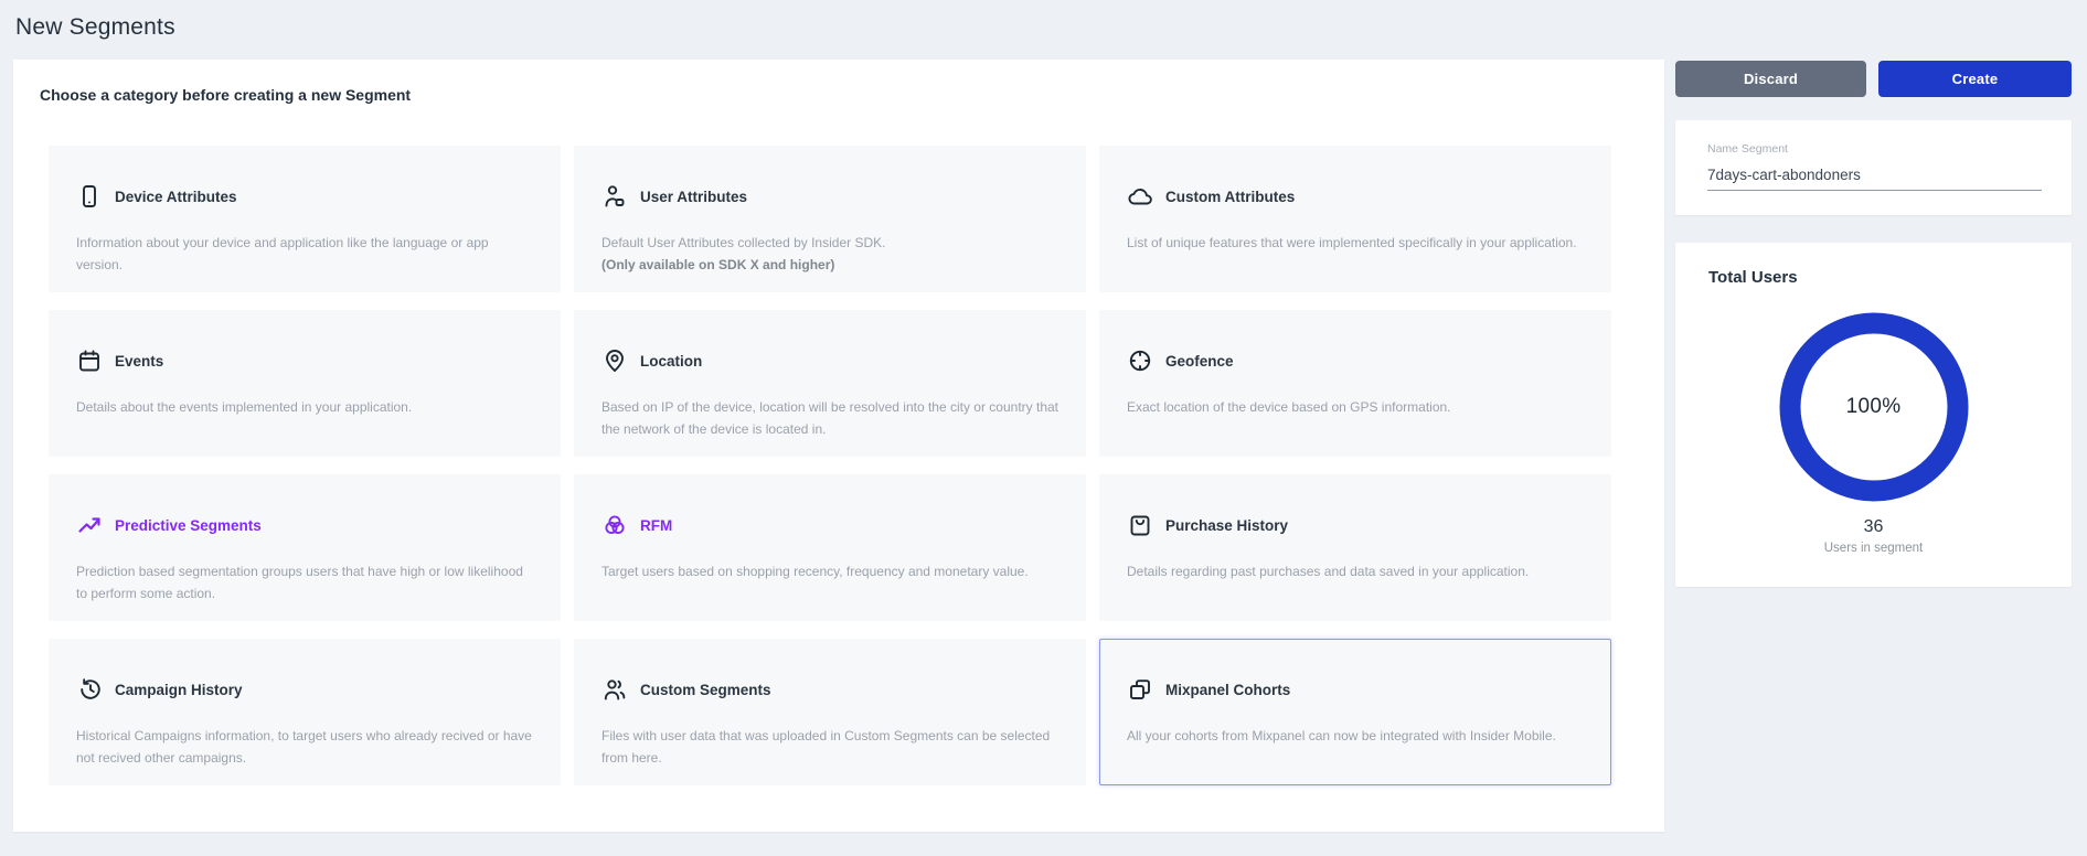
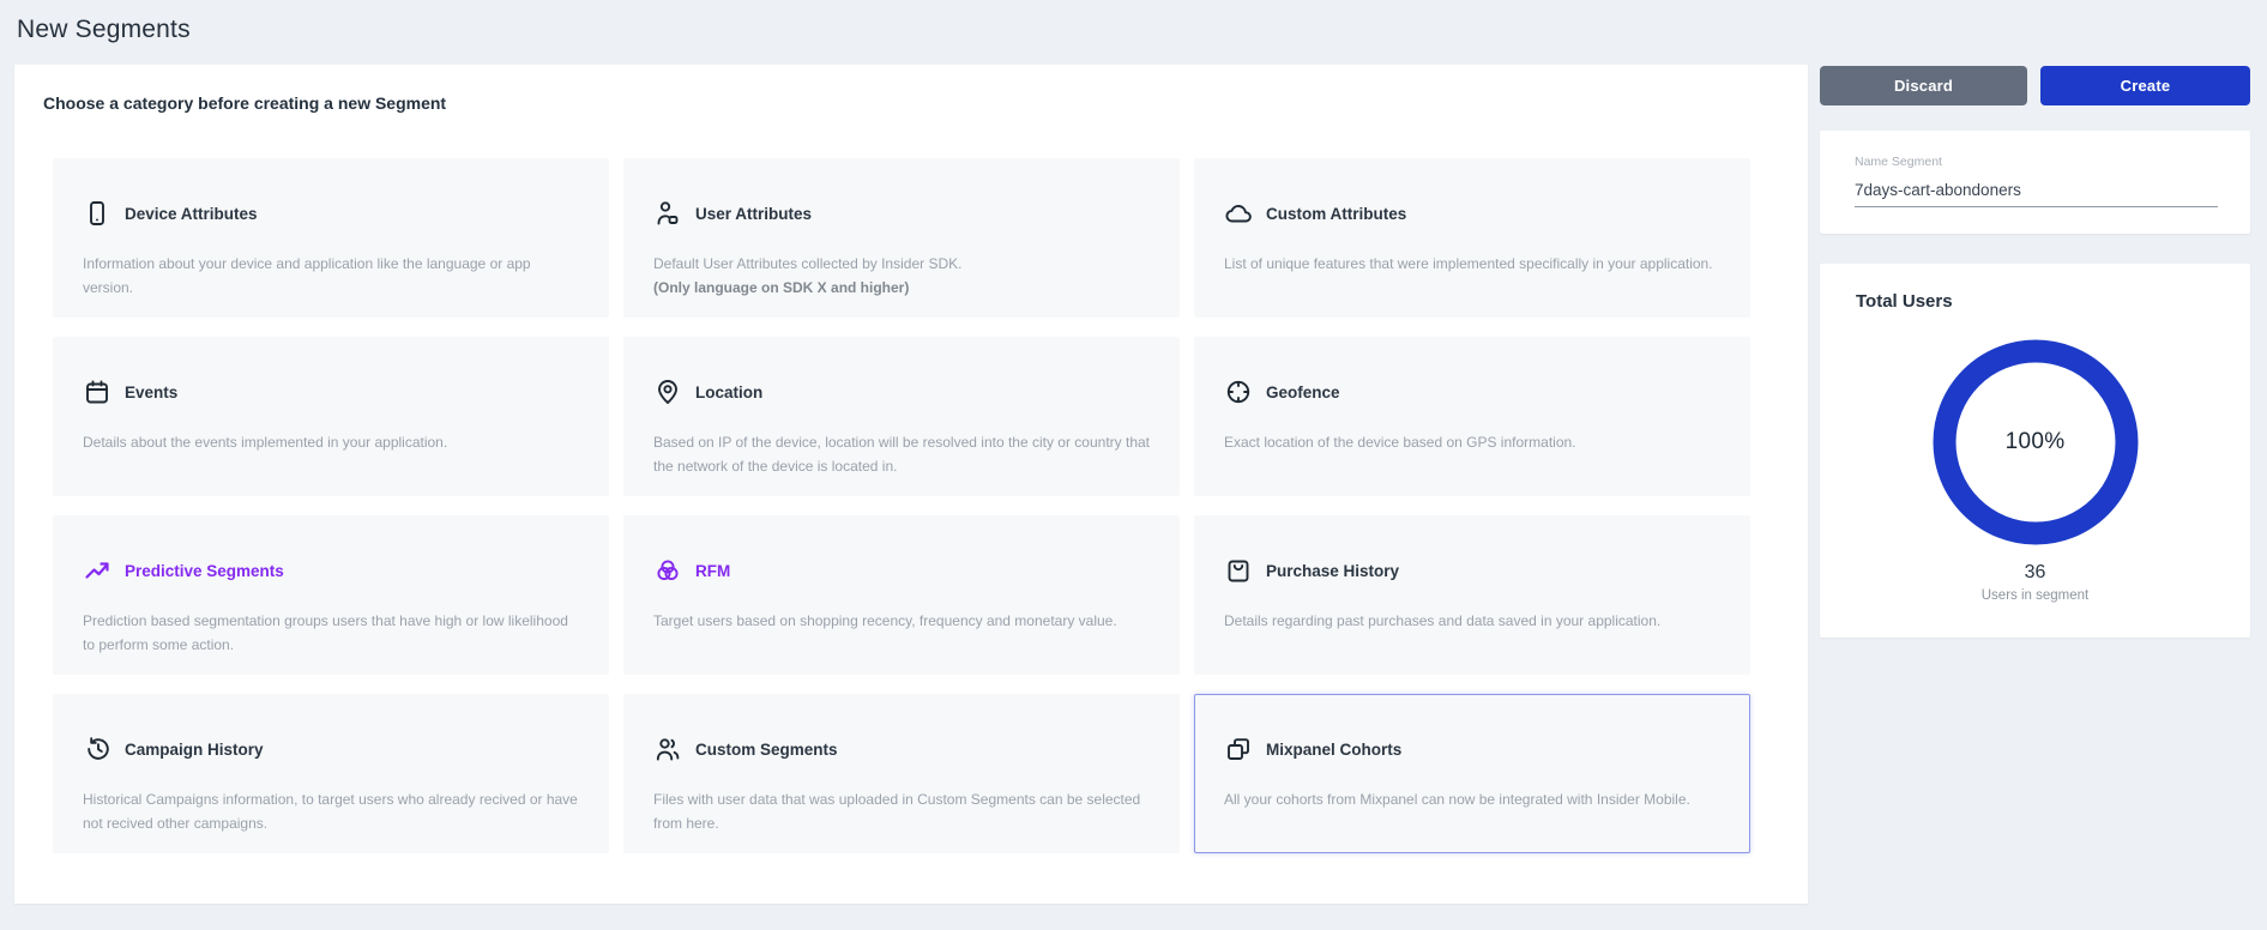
  New Segments
  Choose a category before creating a new Segment
  Device Attributes
  Information about your device and application like the language or app version.
  User Attributes
  Default User Attributes collected by Insider SDK.
- (Only available on SDK X and higher)
+ (Only language on SDK X and higher)
  Custom Attributes
  List of unique features that were implemented specifically in your application.
  Events
  Details about the events implemented in your application.
  Location
  Based on IP of the device, location will be resolved into the city or country that the network of the device is located in.
  Geofence
  Exact location of the device based on GPS information.
  Predictive Segments
  Prediction based segmentation groups users that have high or low likelihood to perform some action.
  RFM
  Target users based on shopping recency, frequency and monetary value.
  Purchase History
  Details regarding past purchases and data saved in your application.
  Campaign History
  Historical Campaigns information, to target users who already recived or have not recived other campaigns.
  Custom Segments
  Files with user data that was uploaded in Custom Segments can be selected from here.
  Mixpanel Cohorts
  All your cohorts from Mixpanel can now be integrated with Insider Mobile.
  Discard
  Create
  Name Segment
  7days-cart-abondoners
  Total Users
  100%
  36
  Users in segment
